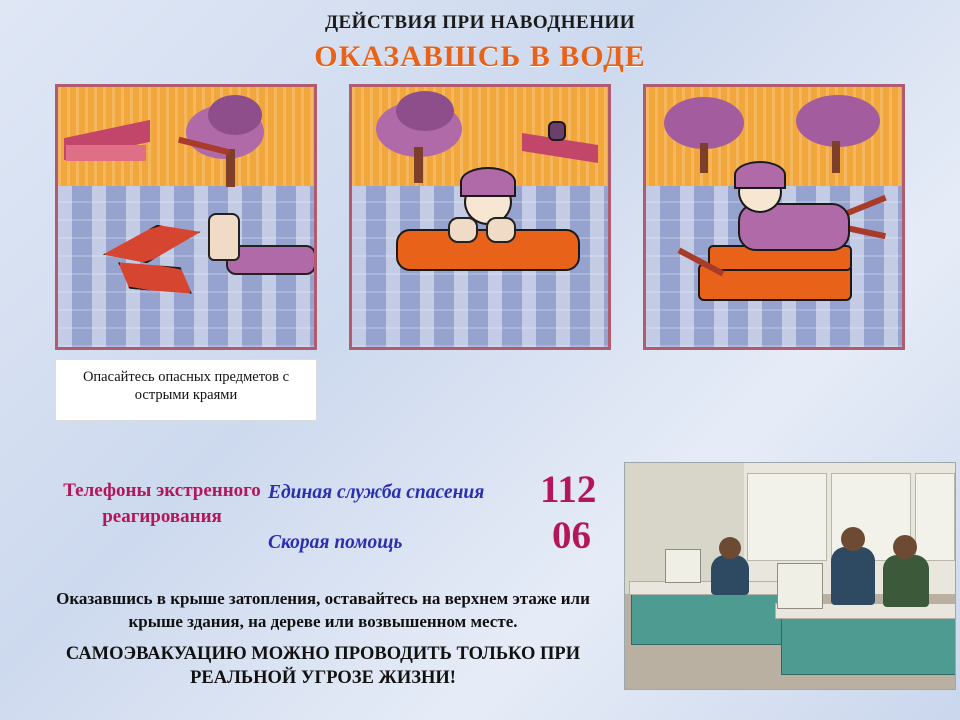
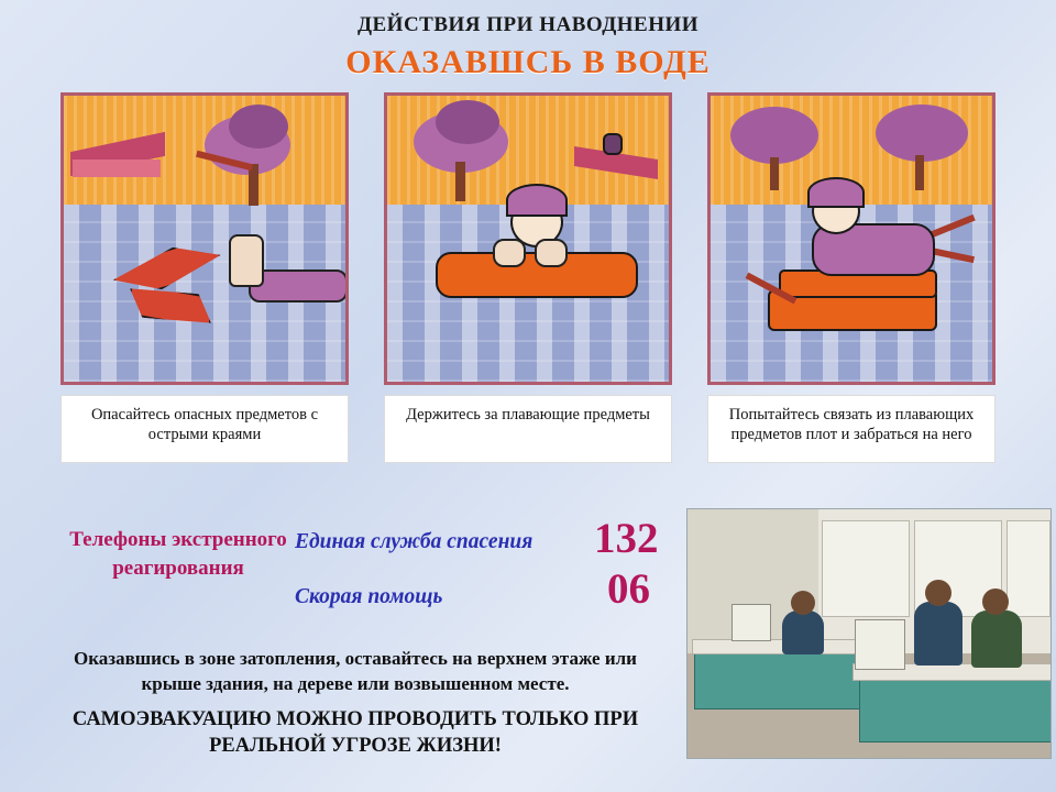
  ДЕЙСТВИЯ ПРИ НАВОДНЕНИИ
  ОКАЗАВШСЬ В ВОДЕ
  Опасайтесь опасных предметов с острыми краями
+ Держитесь за плавающие предметы
+ Попытайтесь связать из плавающих предметов плот и забраться на него
  Телефоны экстренного реагирования
  Единая служба спасения
  Скорая помощь
- 112
+ 132
  06
- Оказавшись в крыше затопления, оставайтесь на верхнем этаже или крыше здания, на дереве или возвышенном месте.
+ Оказавшись в зоне затопления, оставайтесь на верхнем этаже или крыше здания, на дереве или возвышенном месте.
  САМОЭВАКУАЦИЮ МОЖНО ПРОВОДИТЬ ТОЛЬКО ПРИ РЕАЛЬНОЙ УГРОЗЕ ЖИЗНИ!
